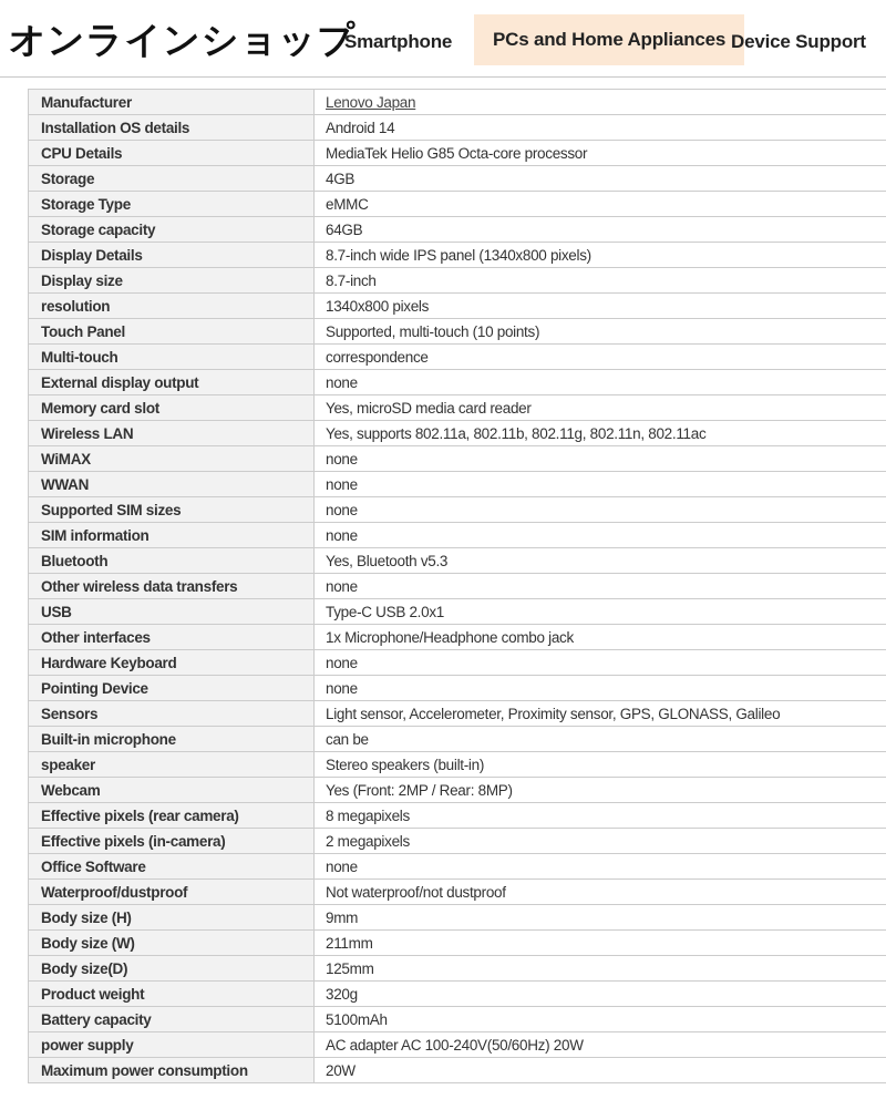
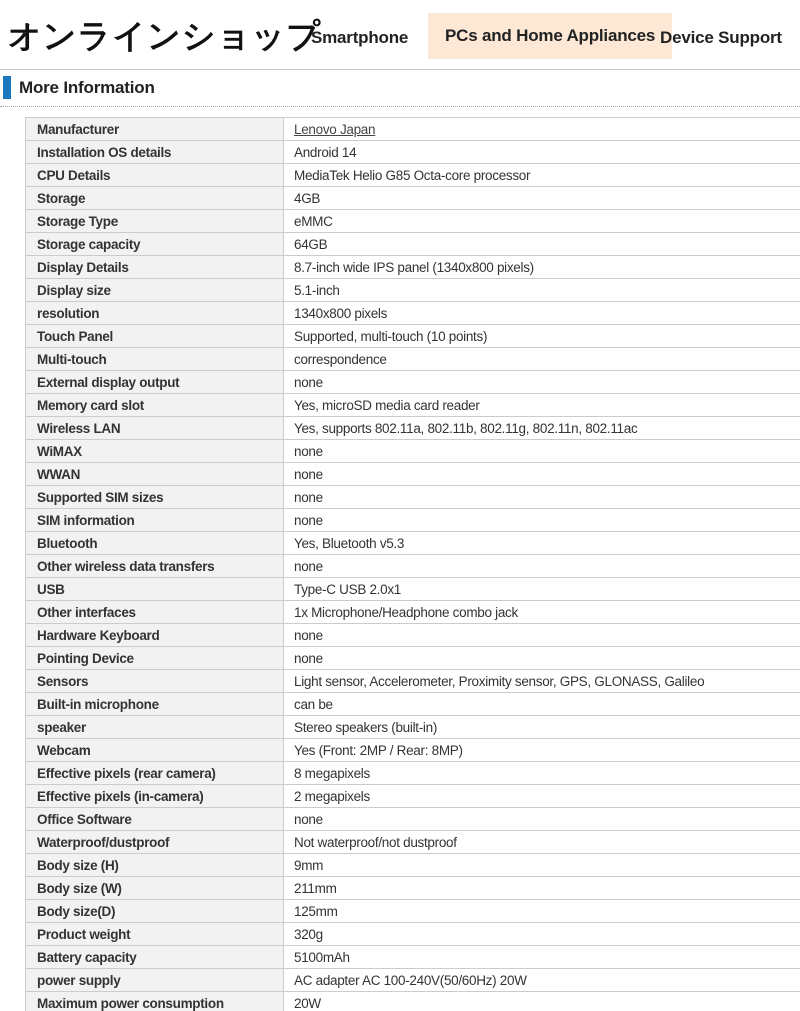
  オンラインショップ
  Smartphone
  PCs and Home Appliances
  Device Support
+ More Information
  Manufacturer	Lenovo Japan
  Installation OS details	Android 14
  CPU Details	MediaTek Helio G85 Octa-core processor
  Storage	4GB
  Storage Type	eMMC
  Storage capacity	64GB
  Display Details	8.7-inch wide IPS panel (1340x800 pixels)
- Display size	8.7-inch
+ Display size	5.1-inch
  resolution	1340x800 pixels
  Touch Panel	Supported, multi-touch (10 points)
  Multi-touch	correspondence
  External display output	none
  Memory card slot	Yes, microSD media card reader
  Wireless LAN	Yes, supports 802.11a, 802.11b, 802.11g, 802.11n, 802.11ac
  WiMAX	none
  WWAN	none
  Supported SIM sizes	none
  SIM information	none
  Bluetooth	Yes, Bluetooth v5.3
  Other wireless data transfers	none
  USB	Type-C USB 2.0x1
  Other interfaces	1x Microphone/Headphone combo jack
  Hardware Keyboard	none
  Pointing Device	none
  Sensors	Light sensor, Accelerometer, Proximity sensor, GPS, GLONASS, Galileo
  Built-in microphone	can be
  speaker	Stereo speakers (built-in)
  Webcam	Yes (Front: 2MP / Rear: 8MP)
  Effective pixels (rear camera)	8 megapixels
  Effective pixels (in-camera)	2 megapixels
  Office Software	none
  Waterproof/dustproof	Not waterproof/not dustproof
  Body size (H)	9mm
  Body size (W)	211mm
  Body size(D)	125mm
  Product weight	320g
  Battery capacity	5100mAh
  power supply	AC adapter AC 100-240V(50/60Hz) 20W
  Maximum power consumption	20W
